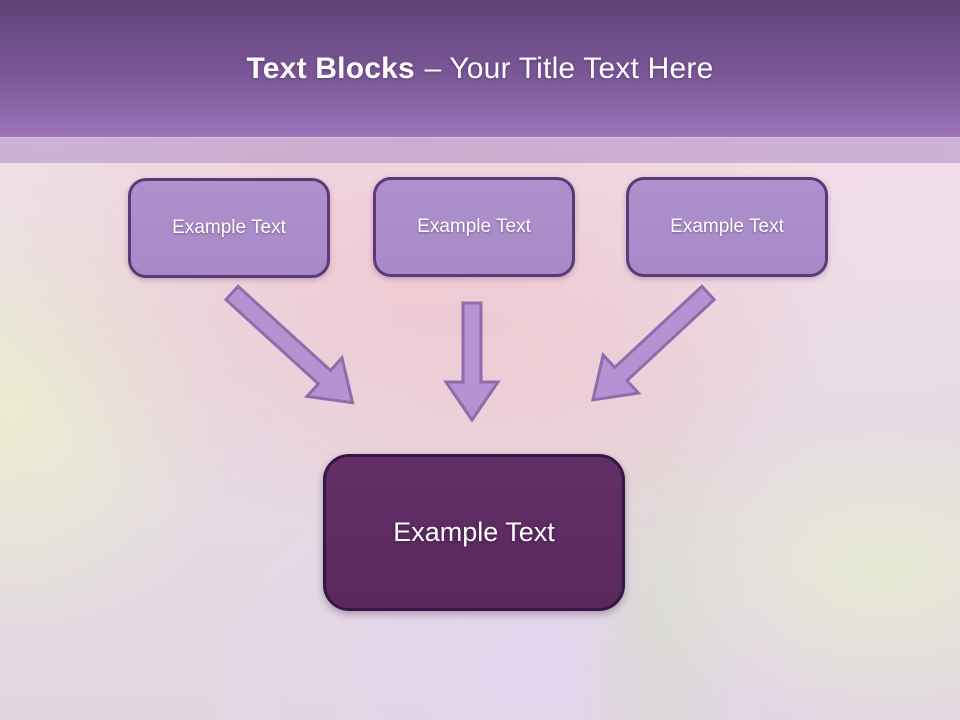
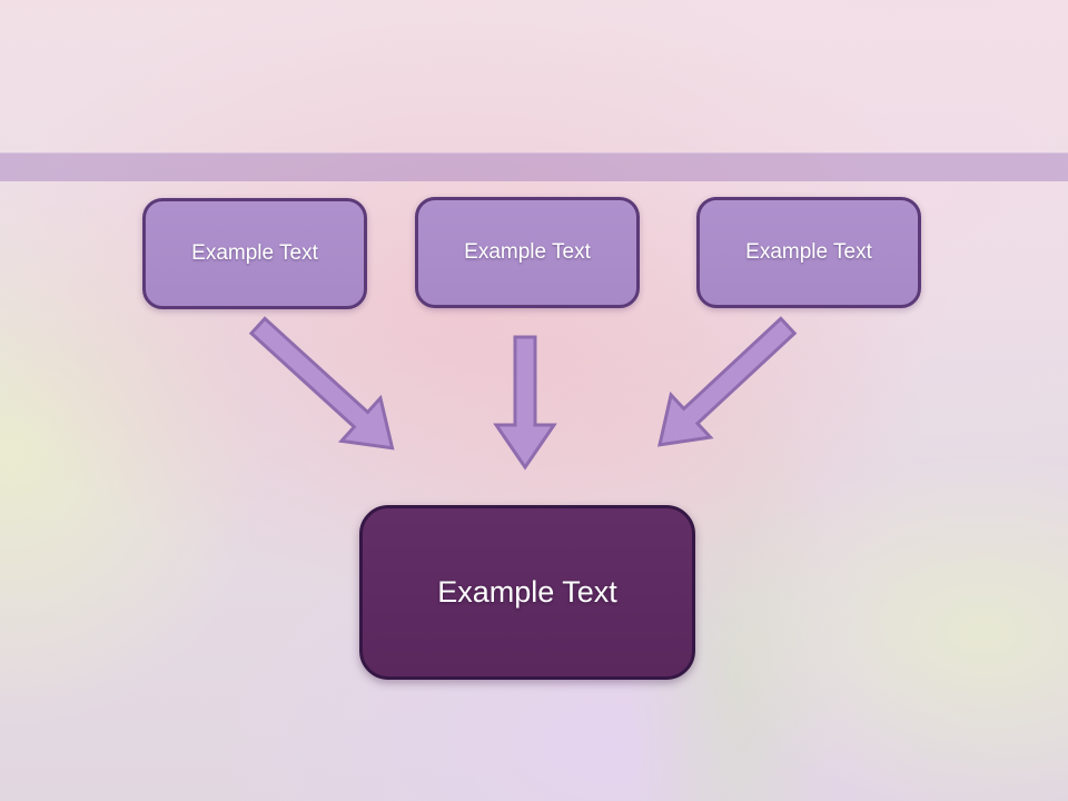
- Text Blocks – Your Title Text Here
  Example Text
  Example Text
  Example Text
  Example Text
